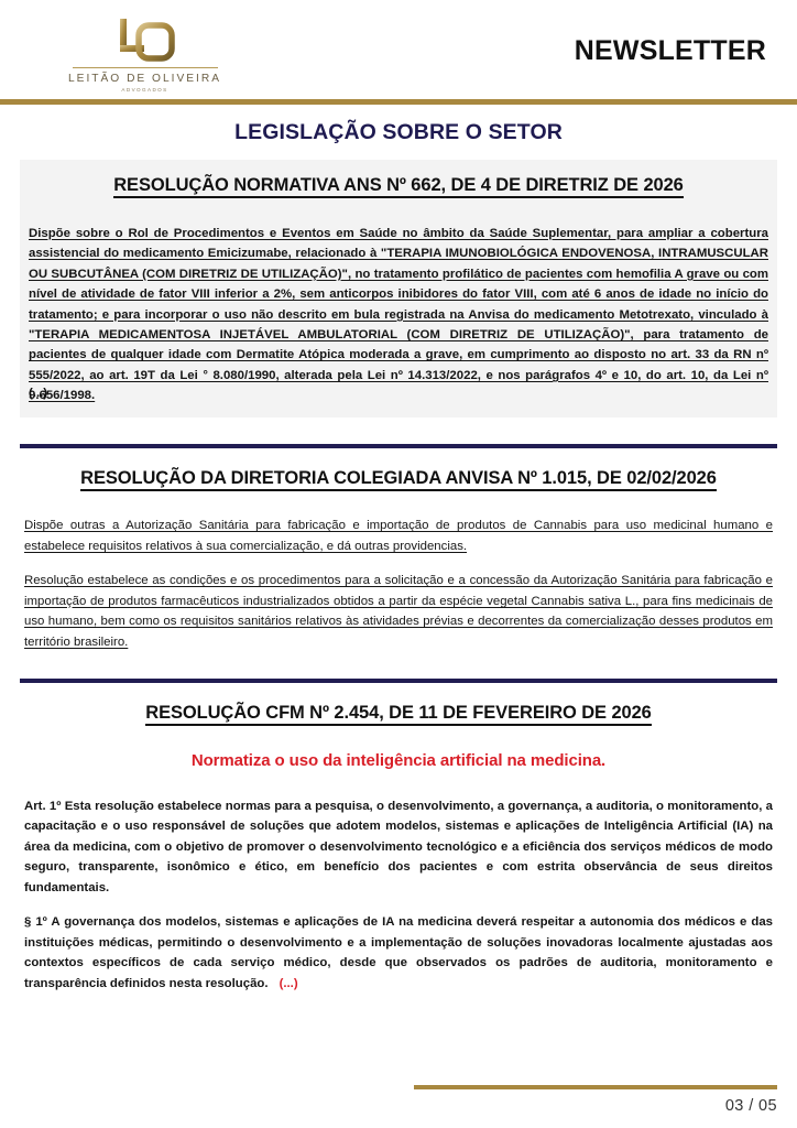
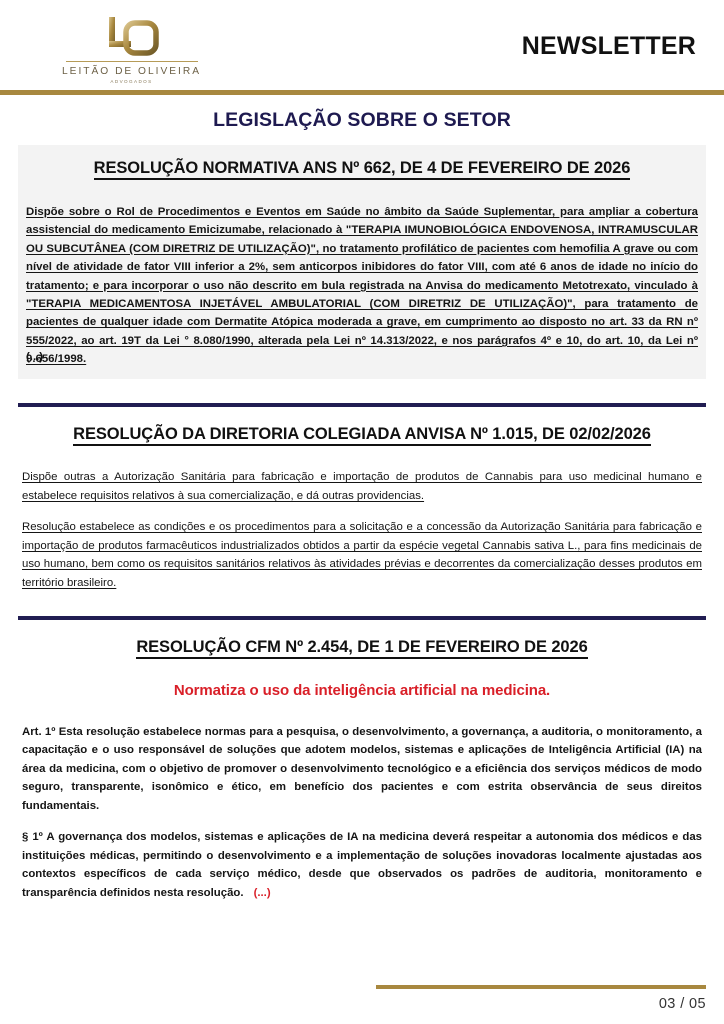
  LEITÃO DE OLIVEIRA
  NEWSLETTER
  LEGISLAÇÃO SOBRE O SETOR
- RESOLUÇÃO NORMATIVA ANS Nº 662, DE 4 DE DIRETRIZ DE 2026
+ RESOLUÇÃO NORMATIVA ANS Nº 662, DE 4 DE FEVEREIRO DE 2026
  Dispõe sobre o Rol de Procedimentos e Eventos em Saúde no âmbito da Saúde Suplementar, para ampliar a cobertura assistencial do medicamento Emicizumabe, relacionado à "TERAPIA IMUNOBIOLÓGICA ENDOVENOSA, INTRAMUSCULAR OU SUBCUTÂNEA (COM DIRETRIZ DE UTILIZAÇÃO)", no tratamento profilático de pacientes com hemofilia A grave ou com nível de atividade de fator VIII inferior a 2%, sem anticorpos inibidores do fator VIII, com até 6 anos de idade no início do tratamento; e para incorporar o uso não descrito em bula registrada na Anvisa do medicamento Metotrexato, vinculado à "TERAPIA MEDICAMENTOSA INJETÁVEL AMBULATORIAL (COM DIRETRIZ DE UTILIZAÇÃO)", para tratamento de pacientes de qualquer idade com Dermatite Atópica moderada a grave, em cumprimento ao disposto no art. 33 da RN nº 555/2022, ao art. 19T da Lei ° 8.080/1990, alterada pela Lei nº 14.313/2022, e nos parágrafos 4º e 10, do art. 10, da Lei nº 9.656/1998.
  (...)
  RESOLUÇÃO DA DIRETORIA COLEGIADA ANVISA Nº 1.015, DE 02/02/2026
  Dispõe outras a Autorização Sanitária para fabricação e importação de produtos de Cannabis para uso medicinal humano e estabelece requisitos relativos à sua comercialização, e dá outras providencias.
  Resolução estabelece as condições e os procedimentos para a solicitação e a concessão da Autorização Sanitária para fabricação e importação de produtos farmacêuticos industrializados obtidos a partir da espécie vegetal Cannabis sativa L., para fins medicinais de uso humano, bem como os requisitos sanitários relativos às atividades prévias e decorrentes da comercialização desses produtos em território brasileiro.
- RESOLUÇÃO CFM Nº 2.454, DE 11 DE FEVEREIRO DE 2026
+ RESOLUÇÃO CFM Nº 2.454, DE 1 DE FEVEREIRO DE 2026
  Normatiza o uso da inteligência artificial na medicina.
  Art. 1º Esta resolução estabelece normas para a pesquisa, o desenvolvimento, a governança, a auditoria, o monitoramento, a capacitação e o uso responsável de soluções que adotem modelos, sistemas e aplicações de Inteligência Artificial (IA) na área da medicina, com o objetivo de promover o desenvolvimento tecnológico e a eficiência dos serviços médicos de modo seguro, transparente, isonômico e ético, em benefício dos pacientes e com estrita observância de seus direitos fundamentais.
  § 1º A governança dos modelos, sistemas e aplicações de IA na medicina deverá respeitar a autonomia dos médicos e das instituições médicas, permitindo o desenvolvimento e a implementação de soluções inovadoras localmente ajustadas aos contextos específicos de cada serviço médico, desde que observados os padrões de auditoria, monitoramento e transparência definidos nesta resolução. (...)
  03 / 05
